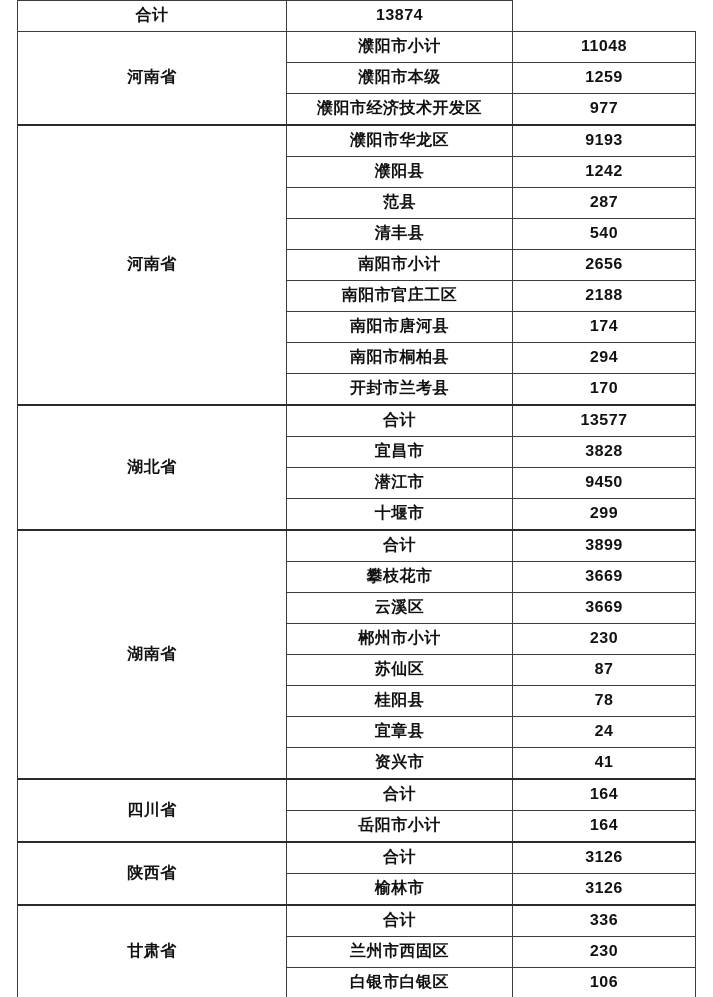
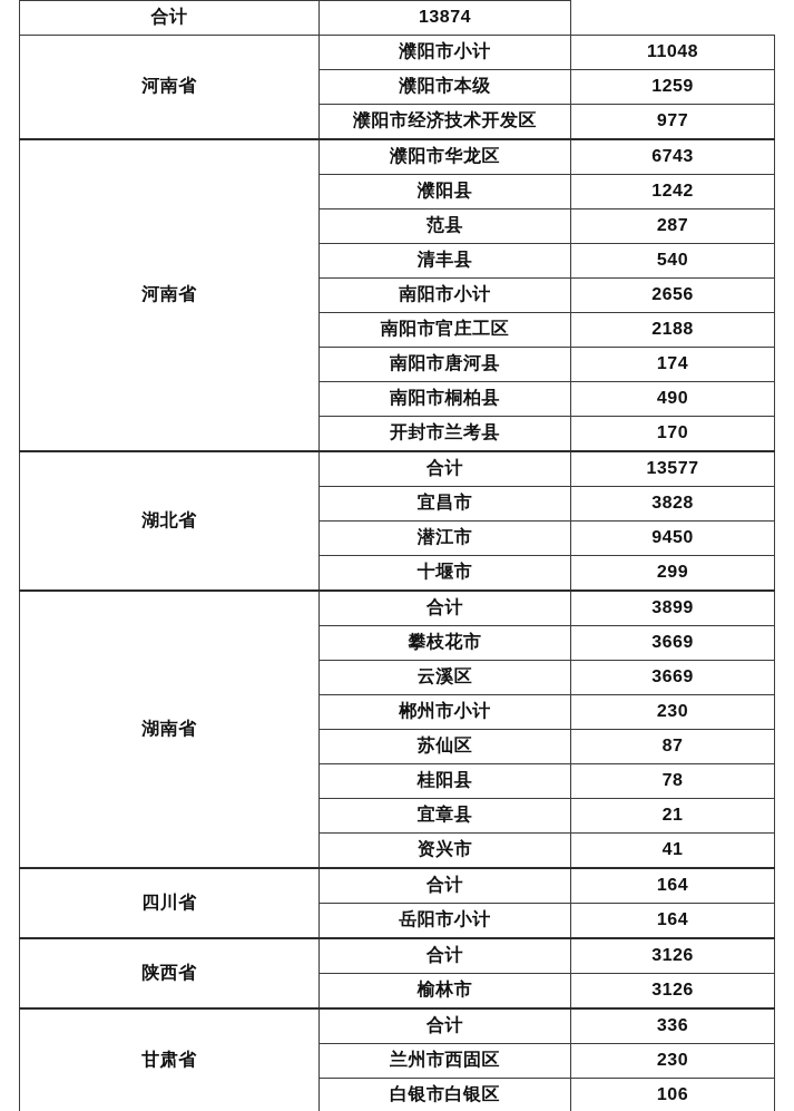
  合计	13874
  河南省	濮阳市小计	11048
  濮阳市本级	1259
  濮阳市经济技术开发区	977
- 河南省	濮阳市华龙区	9193
+ 河南省	濮阳市华龙区	6743
  濮阳县	1242
  范县	287
  清丰县	540
  南阳市小计	2656
  南阳市官庄工区	2188
  南阳市唐河县	174
- 南阳市桐柏县	294
+ 南阳市桐柏县	490
  开封市兰考县	170
  湖北省	合计	13577
  宜昌市	3828
  潜江市	9450
  十堰市	299
  湖南省	合计	3899
  攀枝花市	3669
  云溪区	3669
  郴州市小计	230
  苏仙区	87
  桂阳县	78
- 宜章县	24
+ 宜章县	21
  资兴市	41
  四川省	合计	164
  岳阳市小计	164
  陕西省	合计	3126
  榆林市	3126
  甘肃省	合计	336
  兰州市西固区	230
  白银市白银区	106
